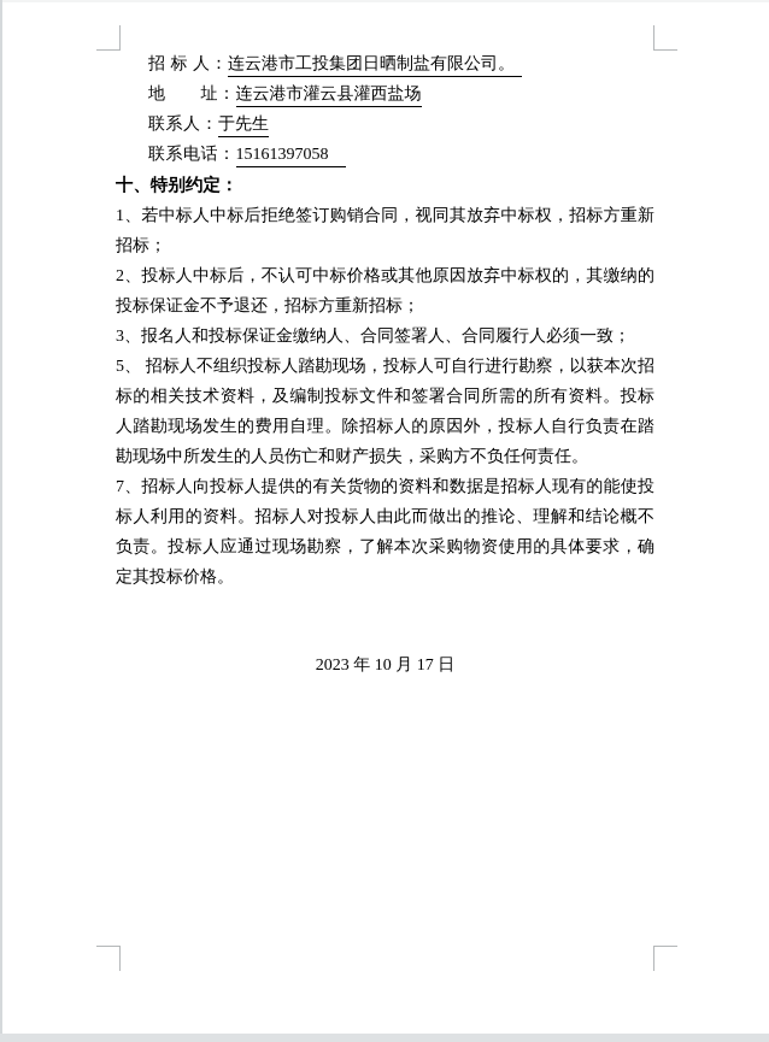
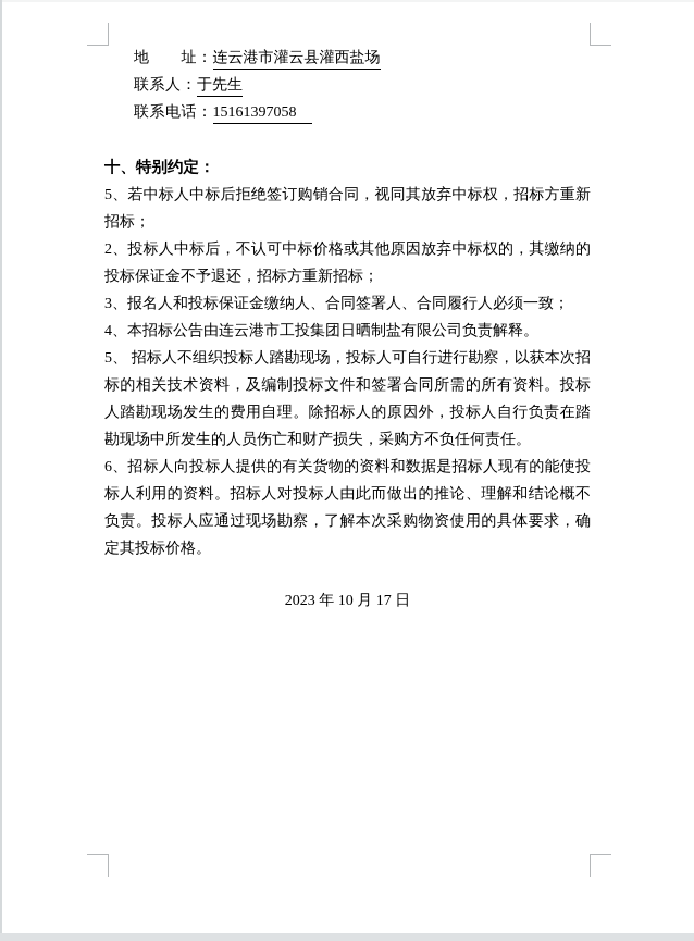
- 招 标 人：连云港市工投集团日晒制盐有限公司。
  地 址：连云港市灌云县灌西盐场
  联系人：于先生
  联系电话：15161397058
  十、特别约定：
- 1、若中标人中标后拒绝签订购销合同，视同其放弃中标权，招标方重新招标；
+ 5、若中标人中标后拒绝签订购销合同，视同其放弃中标权，招标方重新招标；
  2、投标人中标后，不认可中标价格或其他原因放弃中标权的，其缴纳的投标保证金不予退还，招标方重新招标；
  3、报名人和投标保证金缴纳人、合同签署人、合同履行人必须一致；
+ 4、本招标公告由连云港市工投集团日晒制盐有限公司负责解释。
  5、 招标人不组织投标人踏勘现场，投标人可自行进行勘察，以获本次招标的相关技术资料，及编制投标文件和签署合同所需的所有资料。投标人踏勘现场发生的费用自理。除招标人的原因外，投标人自行负责在踏勘现场中所发生的人员伤亡和财产损失，采购方不负任何责任。
- 7、招标人向投标人提供的有关货物的资料和数据是招标人现有的能使投标人利用的资料。招标人对投标人由此而做出的推论、理解和结论概不负责。投标人应通过现场勘察，了解本次采购物资使用的具体要求，确定其投标价格。
+ 6、招标人向投标人提供的有关货物的资料和数据是招标人现有的能使投标人利用的资料。招标人对投标人由此而做出的推论、理解和结论概不负责。投标人应通过现场勘察，了解本次采购物资使用的具体要求，确定其投标价格。
  2023 年 10 月 17 日
